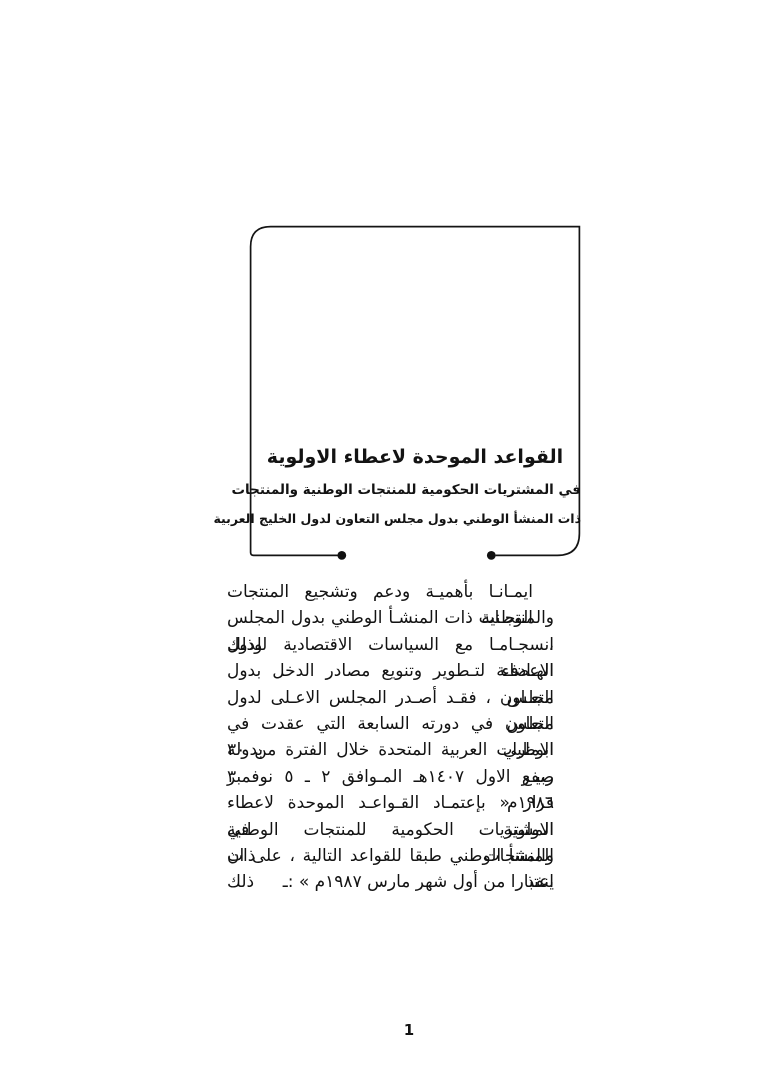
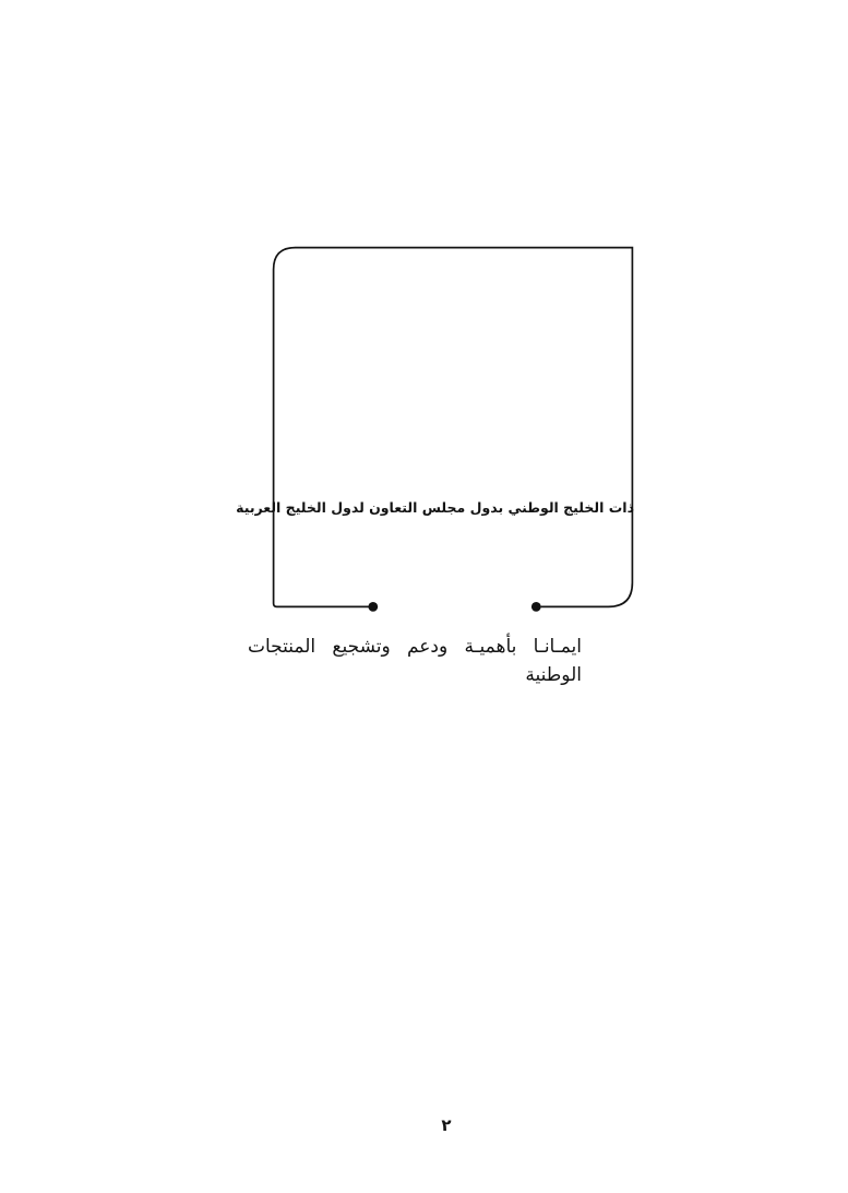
- القواعد الموحدة لاعطاء الاولوية
- في المشتريات الحكومية للمنتجات الوطنية والمنتجات
- ذات المنشأ الوطني بدول مجلس التعاون لدول الخليج العربية
+ ذات الخليج الوطني بدول مجلس التعاون لدول الخليج العربية
  ايمـانـا بأهميـة ودعم وتشجيع المنتجات الوطنية
- والمنتجـات ذات المنشـأ الوطني بدول المجلس ، وذلك
- انسجـامـا مع السياسات الاقتصادية للدول الاعضاء
- الهـادفـة لتـطوير وتنويع مصادر الدخل بدول مجلس
- التعـاون ، فقـد أصـدر المجلس الاعـلى لدول مجلس
- التعاون في دورته السابعة التي عقدت في ابوظبي بدولة
- الامارات العربية المتحدة خلال الفترة من ٣٠ صفر ـ ٣
- ربيـع الاول ١٤٠٧هـ المـوافق ٢ ـ ٥ نوفمبر ١٩٨٦م
- قرار « بإعتمـاد القـواعـد الموحدة لاعطاء الاولوية في
- المشتريات الحكومية للمنتجات الوطنية والمنتجات ذات
- المنشأ الوطني طبقا للقواعد التالية ، على ان ينفذ ذلك
- اعتبارا من أول شهر مارس ١٩٨٧م » :ـ
- 1
+ ٢
